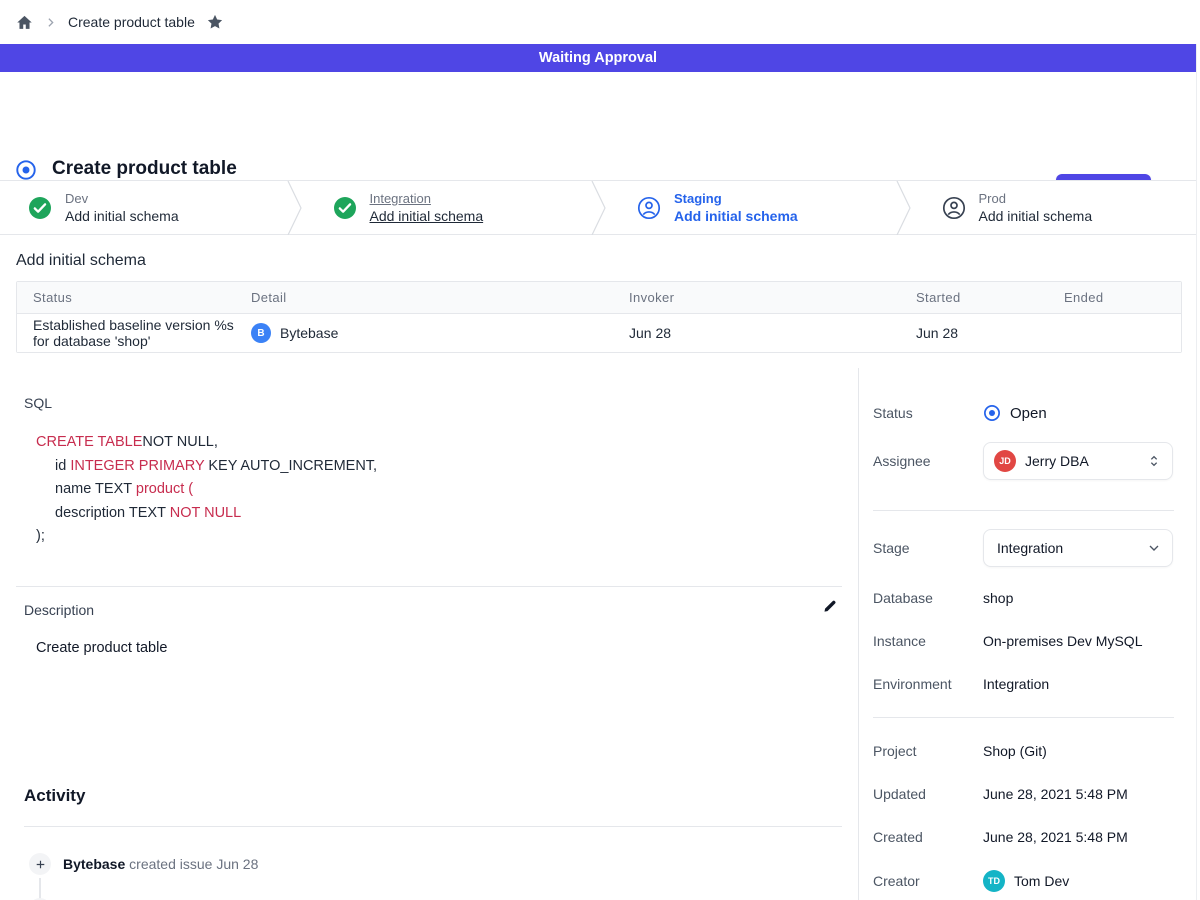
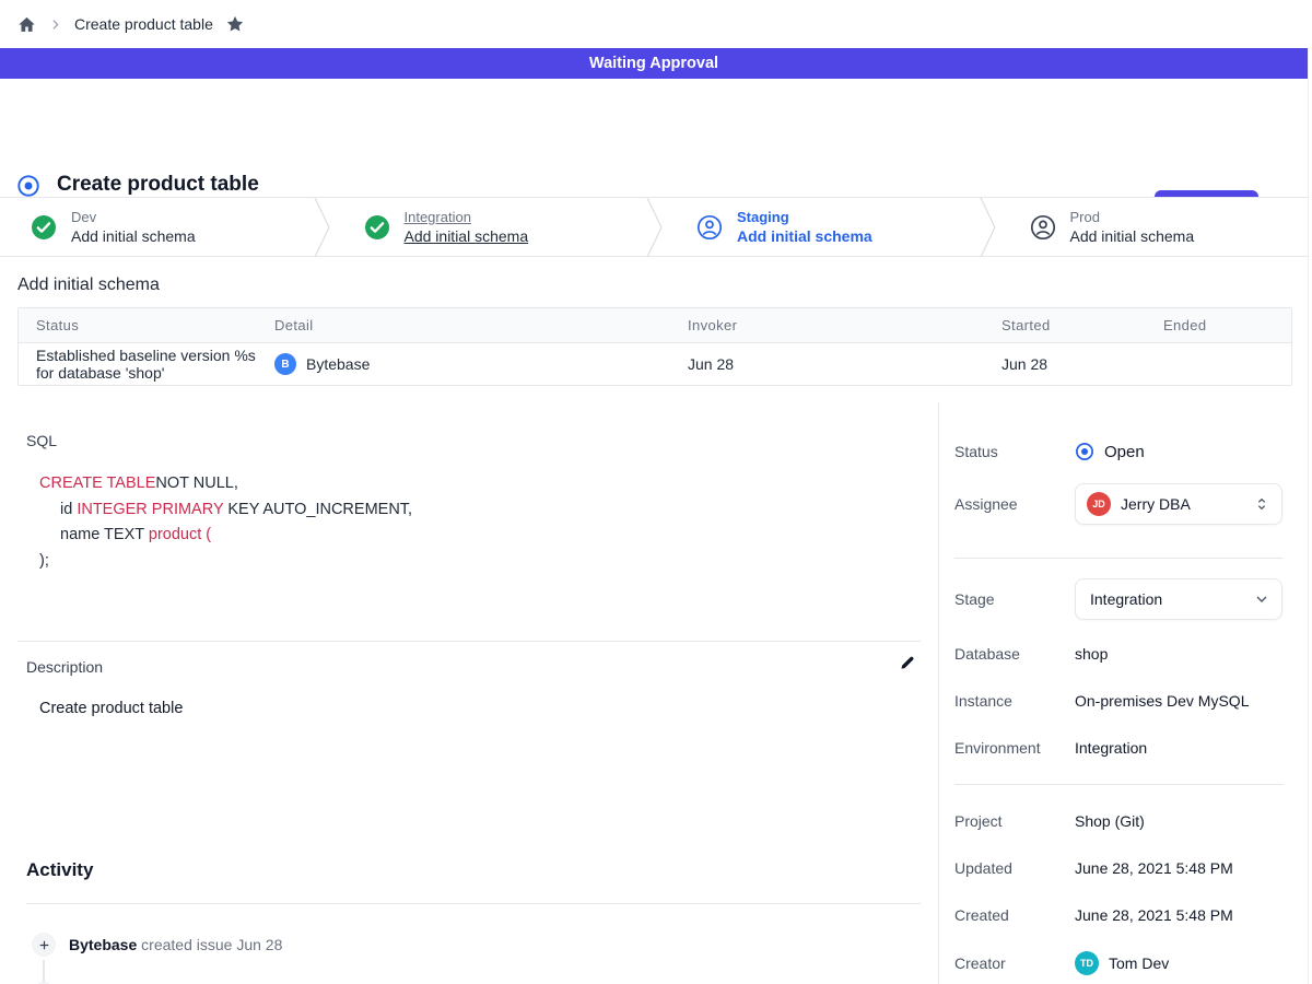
  Create product table
  Waiting Approval
  Create product table
  Dev
  Add initial schema
  Integration
  Add initial schema
  Staging
  Add initial schema
  Prod
  Add initial schema
  Add initial schema
  Status
  Detail
  Invoker
  Started
  Ended
  Established baseline version %s for database 'shop'
  B
  Bytebase
  Jun 28
  Jun 28
  SQL
  CREATE TABLENOT NULL,
  id INTEGER PRIMARY KEY AUTO_INCREMENT,
  name TEXT product (
- description TEXT NOT NULL
  );
  Description
  Create product table
  Activity
  Bytebase created issue Jun 28
  Status
  Open
  Assignee
  JD
  Jerry DBA
  Stage
  Integration
  Database
  shop
  Instance
  On-premises Dev MySQL
  Environment
  Integration
  Project
  Shop (Git)
  Updated
  June 28, 2021 5:48 PM
  Created
  June 28, 2021 5:48 PM
  Creator
  TD
  Tom Dev
